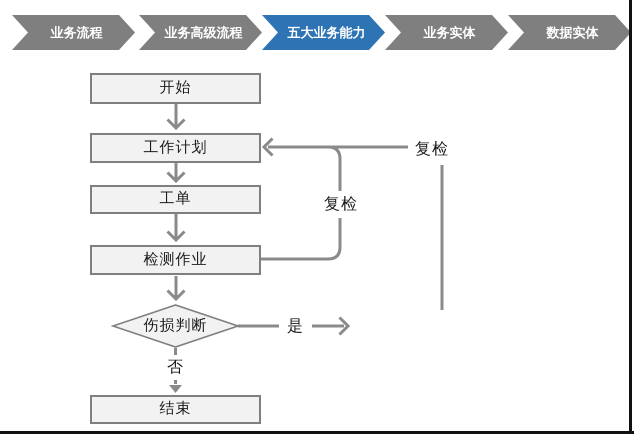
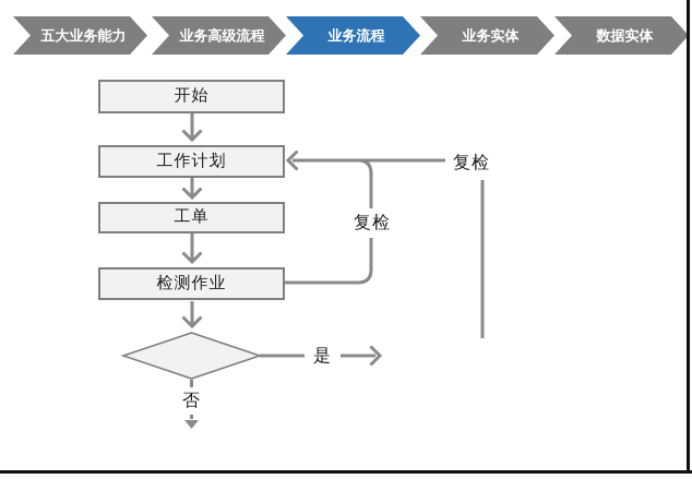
- 业务流程
+ 五大业务能力
  业务高级流程
- 五大业务能力
+ 业务流程
  业务实体
  数据实体
  开始
  工作计划
  工单
  检测作业
- 伤损判断
- 结束
  复检
  复检
  是
  否
